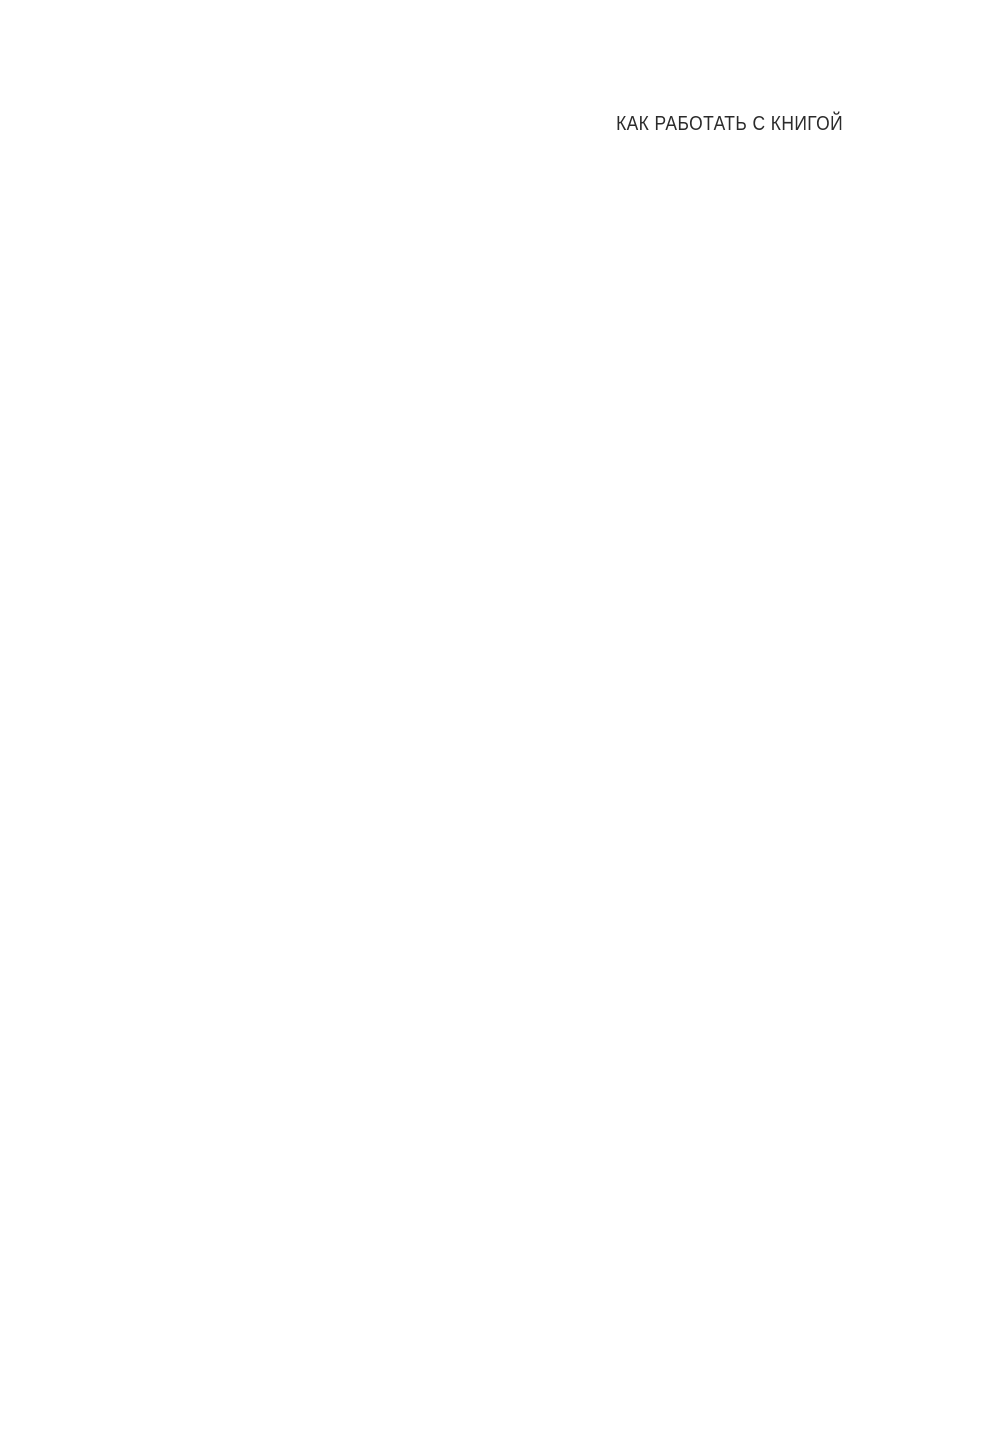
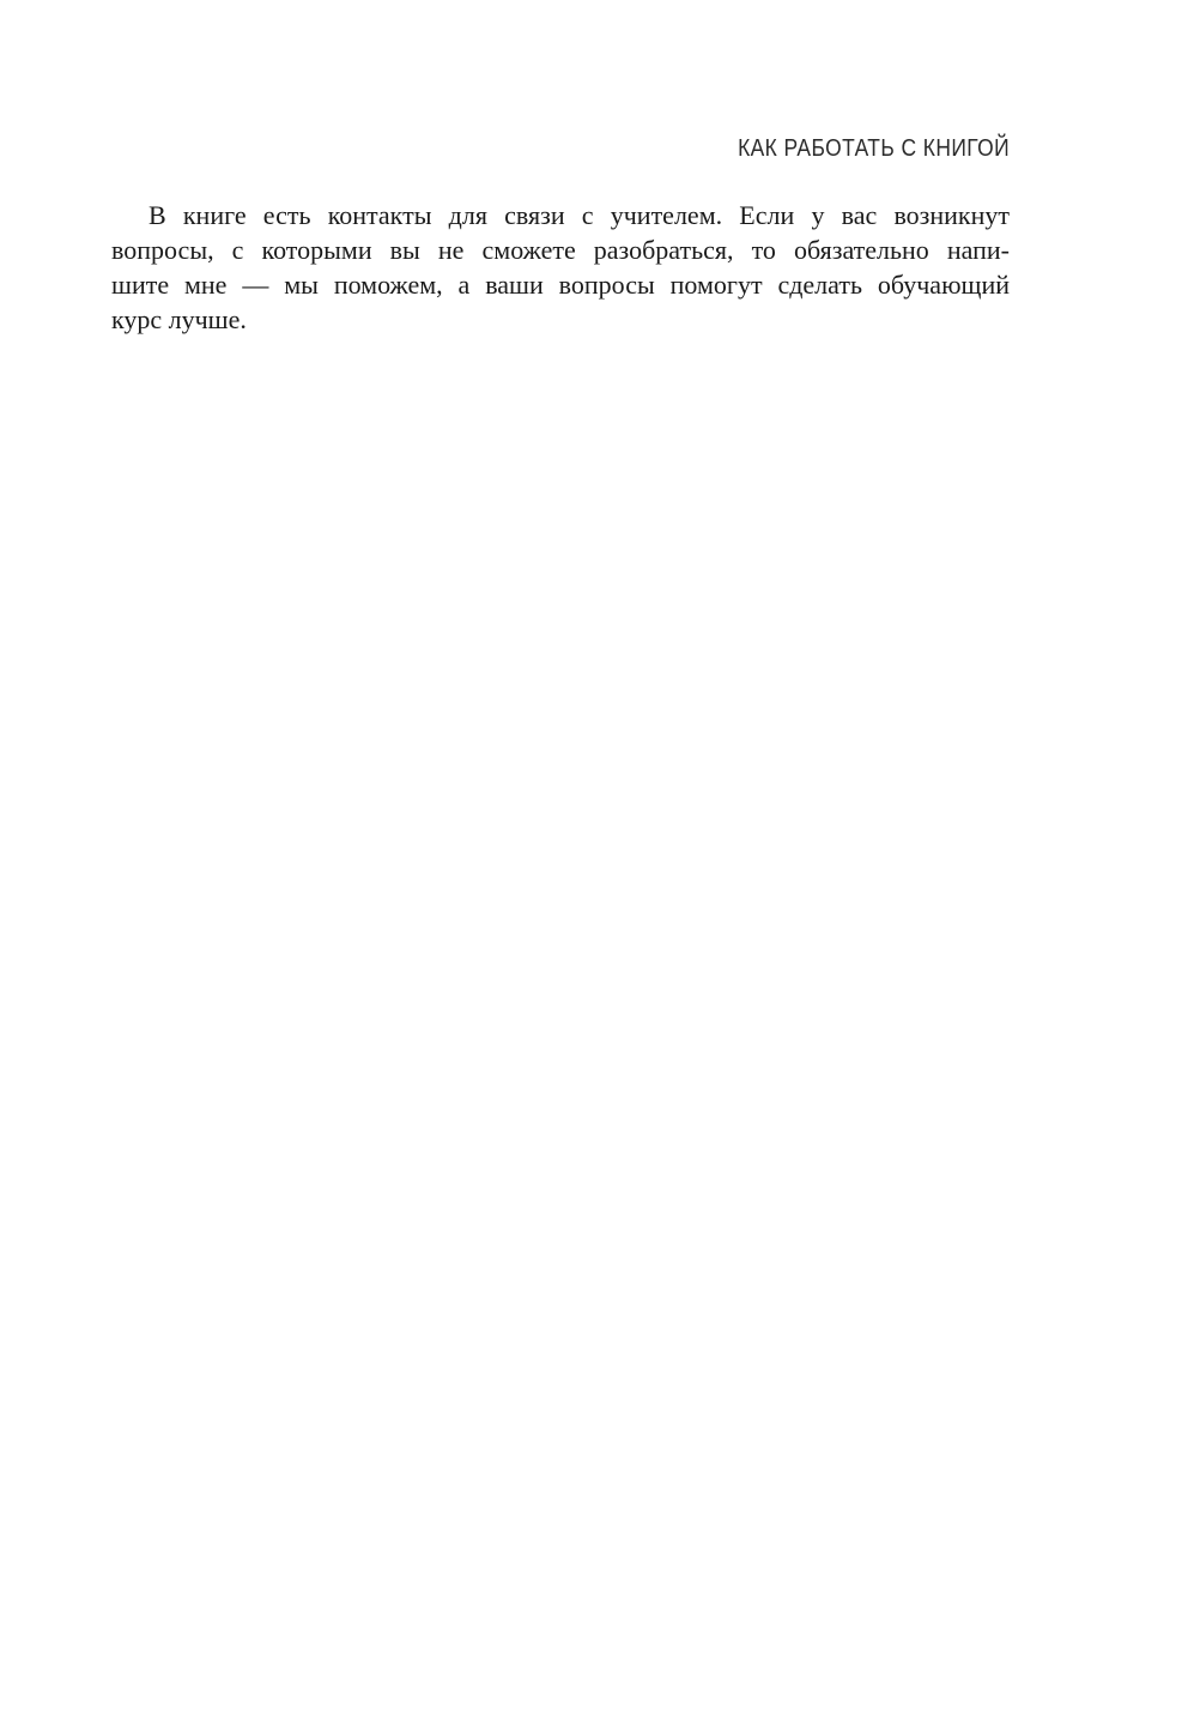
  КАК РАБОТАТЬ С КНИГОЙ
+ В книге есть контакты для связи с учителем. Если у вас возникнут
+ вопросы, с которыми вы не сможете разобраться, то обязательно напи-
+ шите мне — мы поможем, а ваши вопросы помогут сделать обучающий
+ курс лучше.
